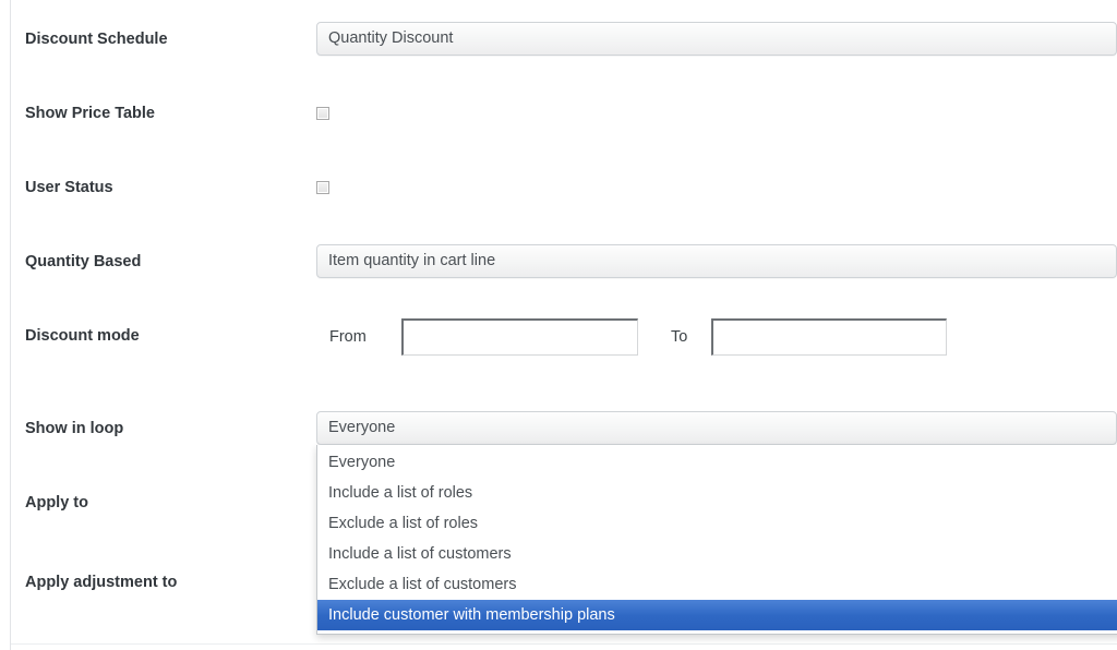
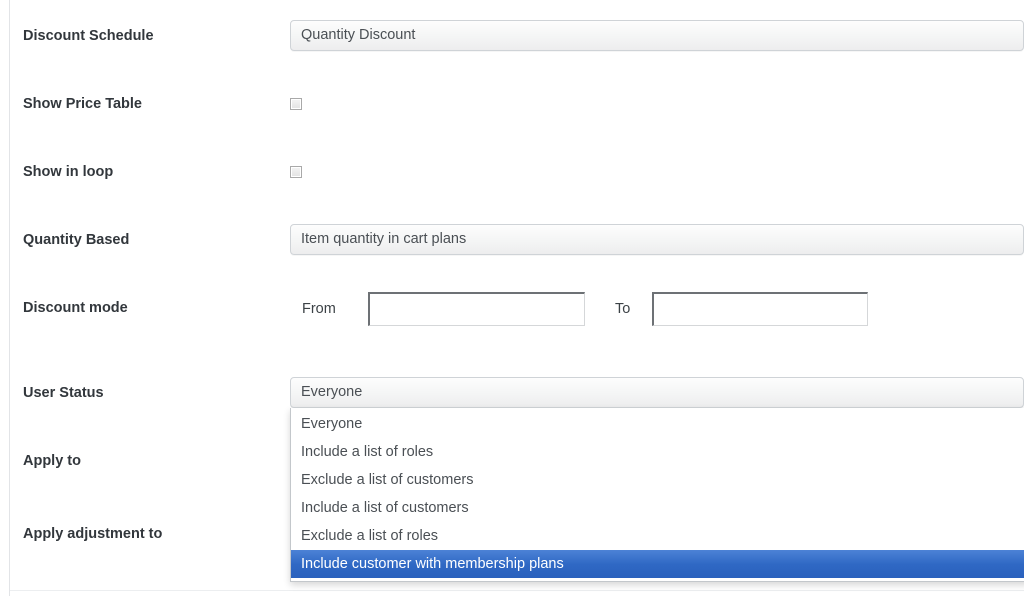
  Discount Schedule
  Quantity Discount
  Show Price Table
- User Status
+ Show in loop
  Quantity Based
- Item quantity in cart line
+ Item quantity in cart plans
  Discount mode
  From
  To
- Show in loop
+ User Status
  Everyone
  Everyone
  Include a list of roles
- Exclude a list of roles
+ Exclude a list of customers
  Include a list of customers
- Exclude a list of customers
+ Exclude a list of roles
  Include customer with membership plans
  Apply to
  Apply adjustment to
